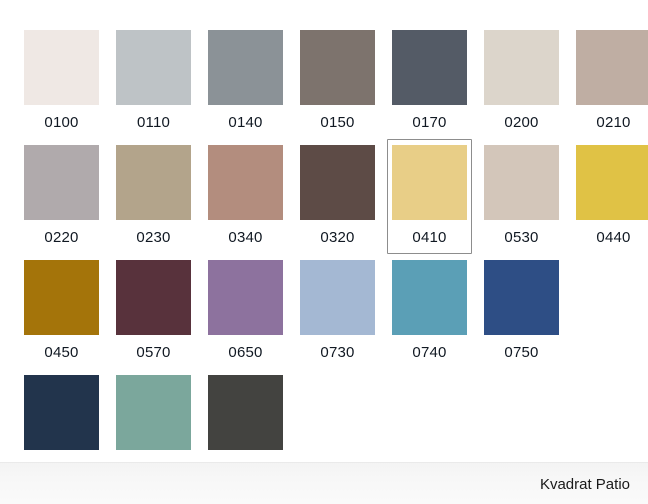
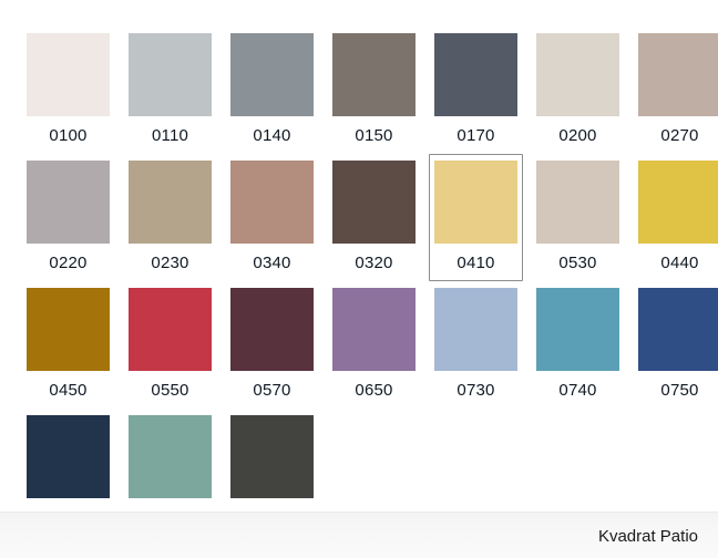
  0100
  0110
  0140
  0150
  0170
  0200
- 0210
+ 0270
  0220
  0230
  0340
  0320
  0410
  0530
  0440
  0450
+ 0550
  0570
  0650
  0730
  0740
  0750
  Kvadrat Patio
